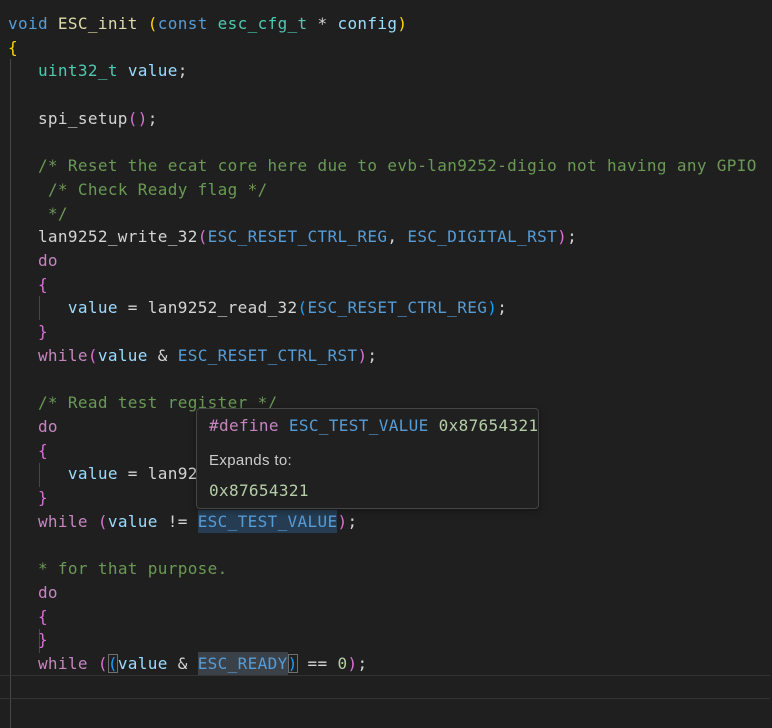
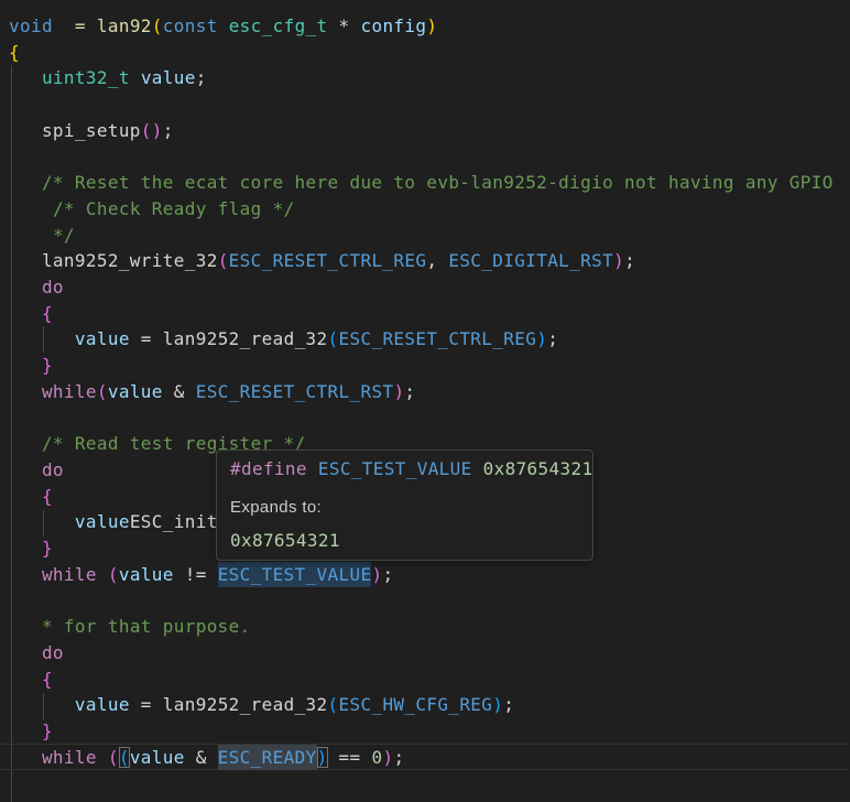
- void ESC_init (const esc_cfg_t * config)
+ void = lan92(const esc_cfg_t * config)
  {
  uint32_t value;
  spi_setup();
  /* Reset the ecat core here due to evb-lan9252-digio not having any GPIO
  /* Check Ready flag */
  */
  lan9252_write_32(ESC_RESET_CTRL_REG, ESC_DIGITAL_RST);
  do
  {
  value = lan9252_read_32(ESC_RESET_CTRL_REG);
  }
  while(value & ESC_RESET_CTRL_RST);
  /* Read test register */
  do
  {
- value = lan92
+ valueESC_init
  }
  while (value != ESC_TEST_VALUE);
  * for that purpose.
  do
  {
+ value = lan9252_read_32(ESC_HW_CFG_REG);
  }
  while ((value & ESC_READY) == 0);
  #define ESC_TEST_VALUE 0x87654321
  Expands to:
  0x87654321
